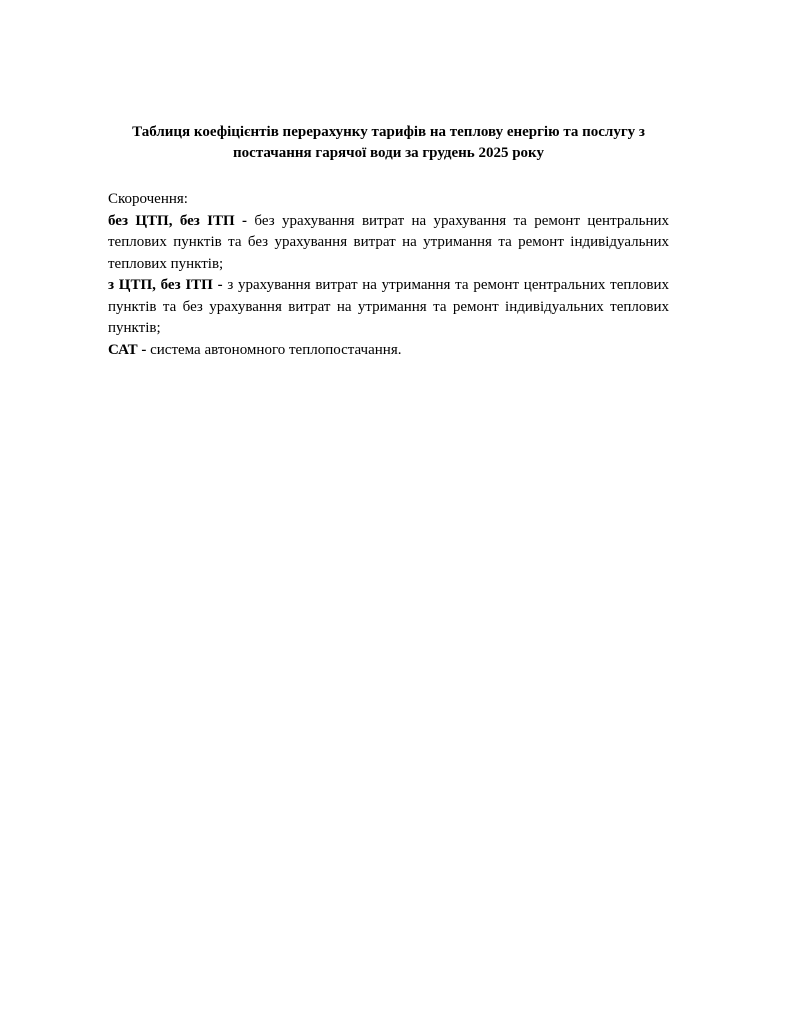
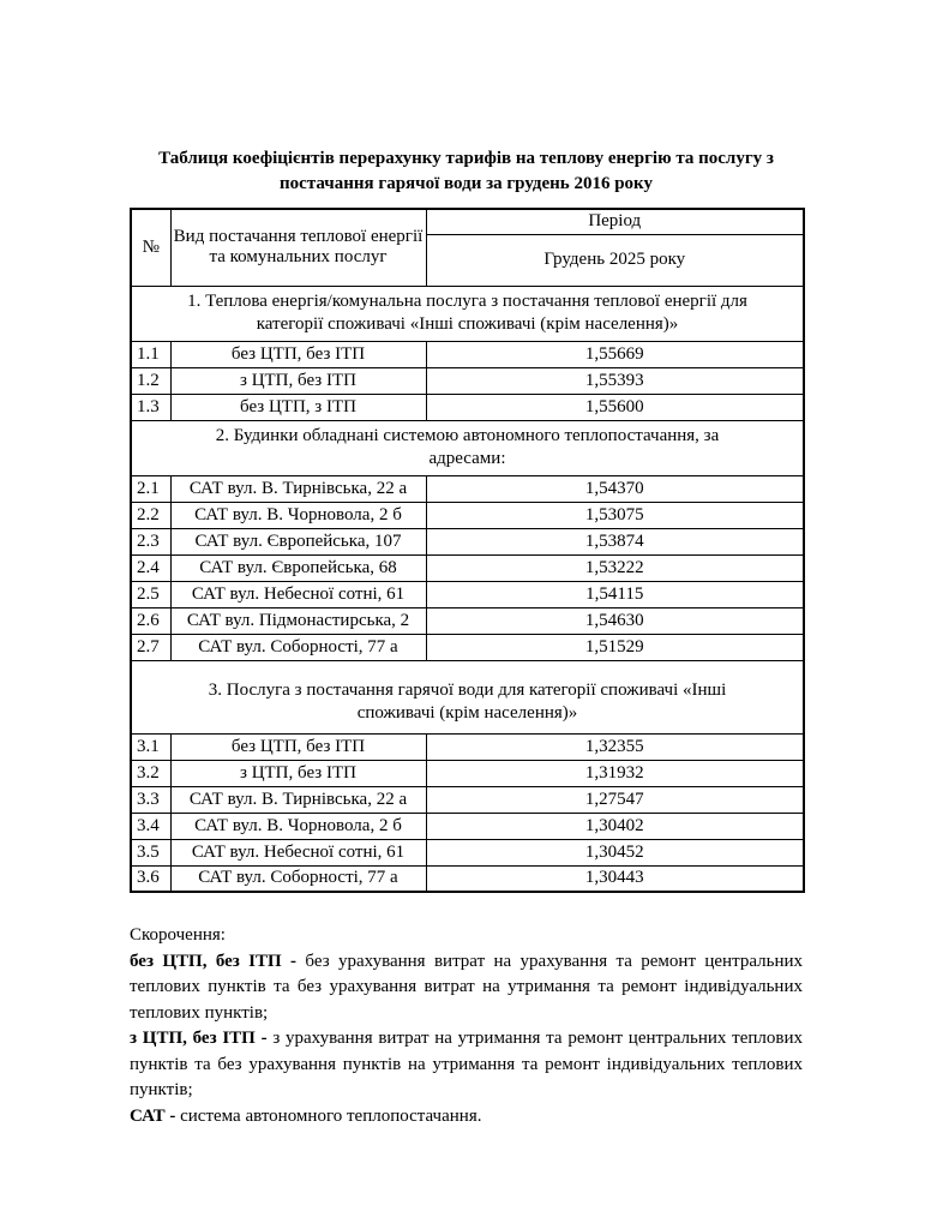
  Таблиця коефіцієнтів перерахунку тарифів на теплову енергію та послугу з
- постачання гарячої води за грудень 2025 року
+ постачання гарячої води за грудень 2016 року
+ №	Вид постачання теплової енергії та комунальних послуг	Період
+ Грудень 2025 року
+ 1. Теплова енергія/комунальна послуга з постачання теплової енергії для категорії споживачі «Інші споживачі (крім населення)»
+ 1.1	без ЦТП, без ІТП	1,55669
+ 1.2	з ЦТП, без ІТП	1,55393
+ 1.3	без ЦТП, з ІТП	1,55600
+ 2. Будинки обладнані системою автономного теплопостачання, за адресами:
+ 2.1	САТ вул. В. Тирнівська, 22 а	1,54370
+ 2.2	САТ вул. В. Чорновола, 2 б	1,53075
+ 2.3	САТ вул. Європейська, 107	1,53874
+ 2.4	САТ вул. Європейська, 68	1,53222
+ 2.5	САТ вул. Небесної сотні, 61	1,54115
+ 2.6	САТ вул. Підмонастирська, 2	1,54630
+ 2.7	САТ вул. Соборності, 77 а	1,51529
+ 3. Послуга з постачання гарячої води для категорії споживачі «Інші споживачі (крім населення)»
+ 3.1	без ЦТП, без ІТП	1,32355
+ 3.2	з ЦТП, без ІТП	1,31932
+ 3.3	САТ вул. В. Тирнівська, 22 а	1,27547
+ 3.4	САТ вул. В. Чорновола, 2 б	1,30402
+ 3.5	САТ вул. Небесної сотні, 61	1,30452
+ 3.6	САТ вул. Соборності, 77 а	1,30443
  Скорочення:
  без ЦТП, без ІТП - без урахування витрат на урахування та ремонт центральних теплових пунктів та без урахування витрат на утримання та ремонт індивідуальних теплових пунктів;
- з ЦТП, без ІТП - з урахування витрат на утримання та ремонт центральних теплових пунктів та без урахування витрат на утримання та ремонт індивідуальних теплових пунктів;
+ з ЦТП, без ІТП - з урахування витрат на утримання та ремонт центральних теплових пунктів та без урахування пунктів на утримання та ремонт індивідуальних теплових пунктів;
  САТ - система автономного теплопостачання.
